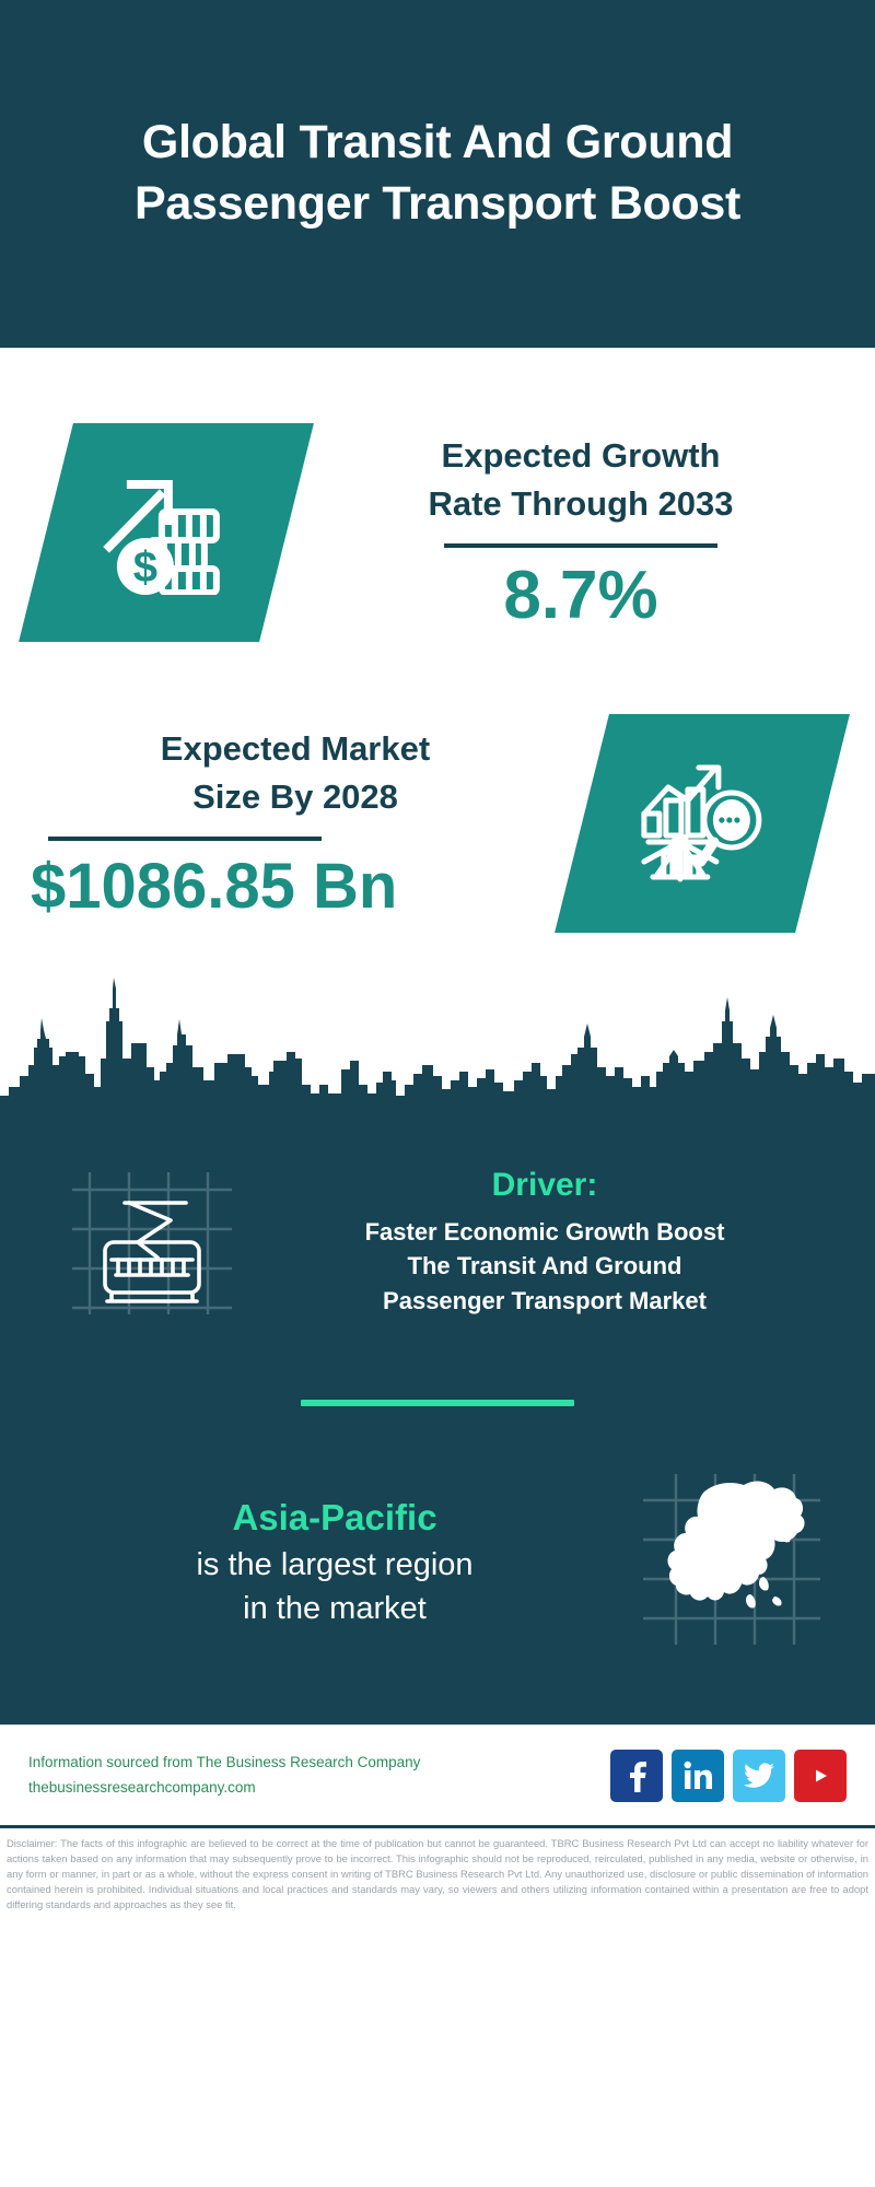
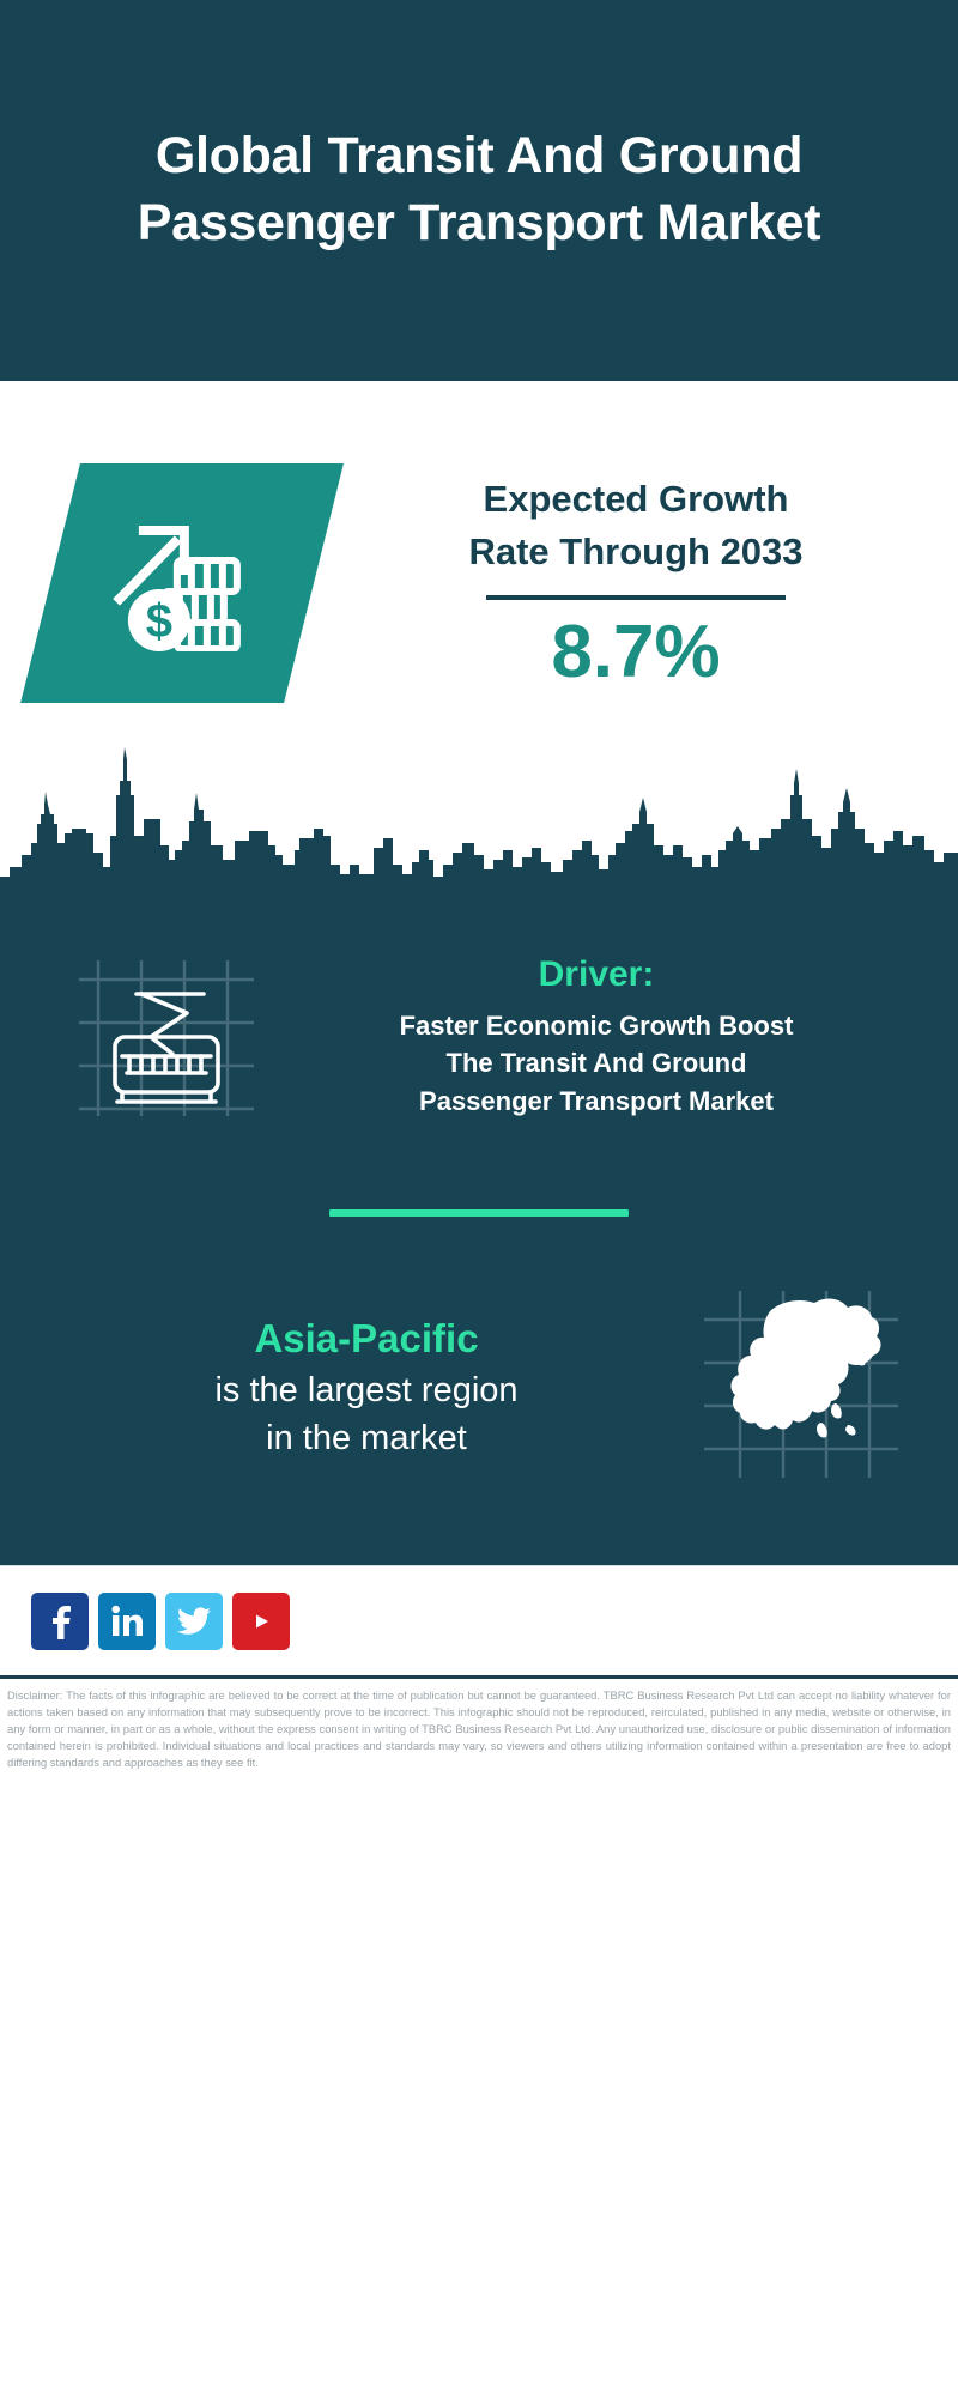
- Global Transit And Ground Passenger Transport Boost
+ Global Transit And Ground Passenger Transport Market
  Expected Growth
  Rate Through 2033
  8.7%
- Expected Market
- Size By 2028
- $1086.85 Bn
  Driver:
  Faster Economic Growth Boost
  The Transit And Ground
  Passenger Transport Market
  Asia-Pacific
  is the largest region
  in the market
- Information sourced from The Business Research Company
- thebusinessresearchcompany.com
  Disclaimer: The facts of this infographic are believed to be correct at the time of publication but cannot be guaranteed. TBRC Business Research Pvt Ltd can accept no liability whatever for actions taken based on any information that may subsequently prove to be incorrect. This infographic should not be reproduced, reirculated, published in any media, website or otherwise, in any form or manner, in part or as a whole, without the express consent in writing of TBRC Business Research Pvt Ltd. Any unauthorized use, disclosure or public dissemination of information contained herein is prohibited. Individual situations and local practices and standards may vary, so viewers and others utilizing information contained within a presentation are free to adopt differing standards and approaches as they see fit.
